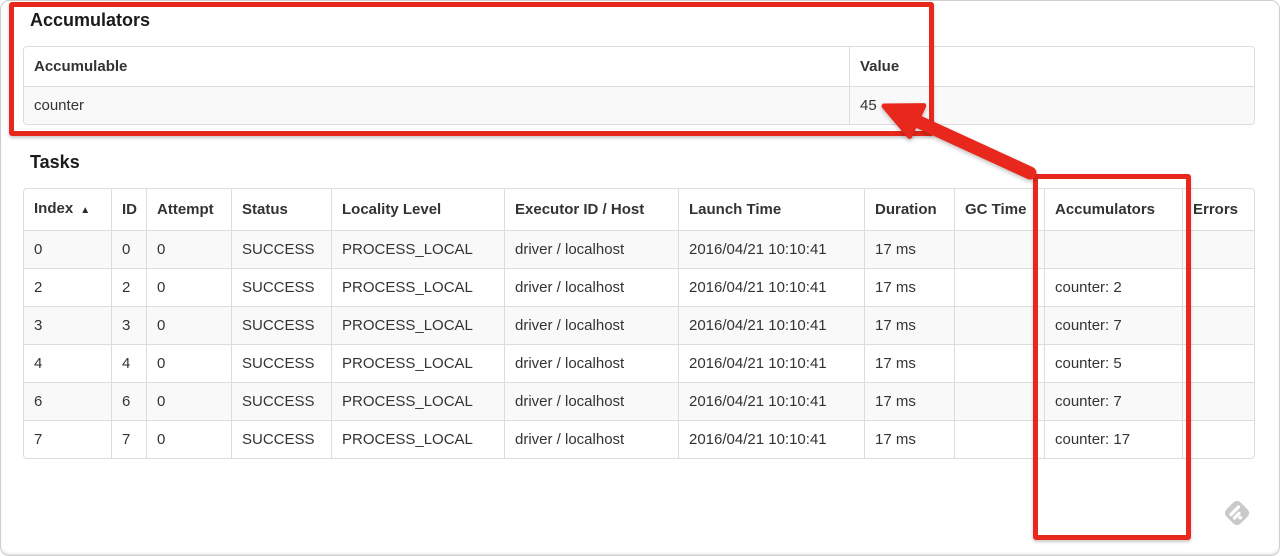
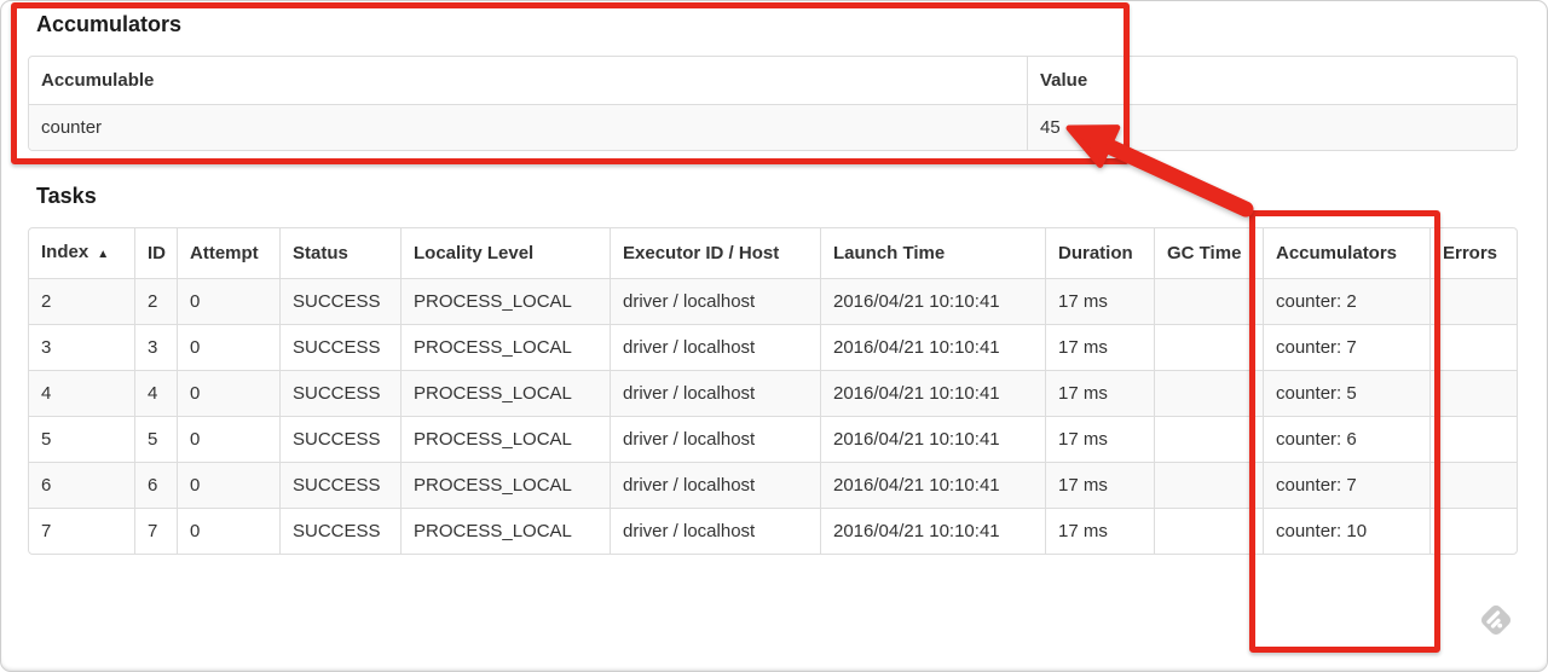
  Accumulators
  Accumulable	Value
  counter	45
  Tasks
  Index ▲	ID	Attempt	Status	Locality Level	Executor ID / Host	Launch Time	Duration	GC Time	Accumulators	Errors
- 0	0	0	SUCCESS	PROCESS_LOCAL	driver / localhost	2016/04/21 10:10:41	17 ms
  2	2	0	SUCCESS	PROCESS_LOCAL	driver / localhost	2016/04/21 10:10:41	17 ms		counter: 2
  3	3	0	SUCCESS	PROCESS_LOCAL	driver / localhost	2016/04/21 10:10:41	17 ms		counter: 7
  4	4	0	SUCCESS	PROCESS_LOCAL	driver / localhost	2016/04/21 10:10:41	17 ms		counter: 5
+ 5	5	0	SUCCESS	PROCESS_LOCAL	driver / localhost	2016/04/21 10:10:41	17 ms		counter: 6
  6	6	0	SUCCESS	PROCESS_LOCAL	driver / localhost	2016/04/21 10:10:41	17 ms		counter: 7
- 7	7	0	SUCCESS	PROCESS_LOCAL	driver / localhost	2016/04/21 10:10:41	17 ms		counter: 17
+ 7	7	0	SUCCESS	PROCESS_LOCAL	driver / localhost	2016/04/21 10:10:41	17 ms		counter: 10
